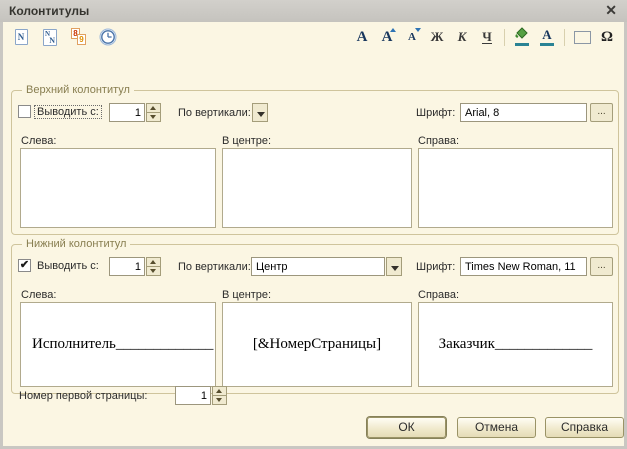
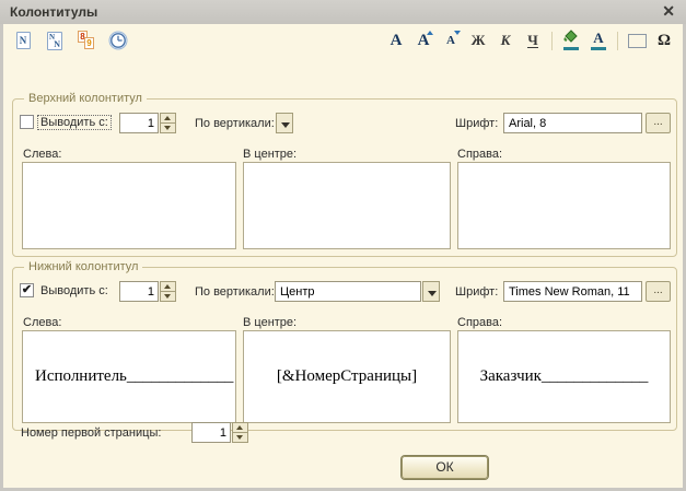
  Колонтитулы
  ✕
  N
  N
  N
  8
  9
  A
  A
  A
  Ж
  К
  Ч
  A
  Ω
  Верхний колонтитул
  Выводить с:
  1
  По вертикали:
  Шрифт:
  Arial, 8
  ...
  Слева:
  В центре:
  Справа:
  Нижний колонтитул
  ✔
  Выводить с:
  1
  По вертикали:
  Центр
  Шрифт:
  Times New Roman, 11
  ...
  Слева:
  В центре:
  Справа:
  Исполнитель_____________
  [&НомерСтраницы]
  Заказчик_____________
  Номер первой страницы:
  1
  ОК
- Отмена
- Справка
